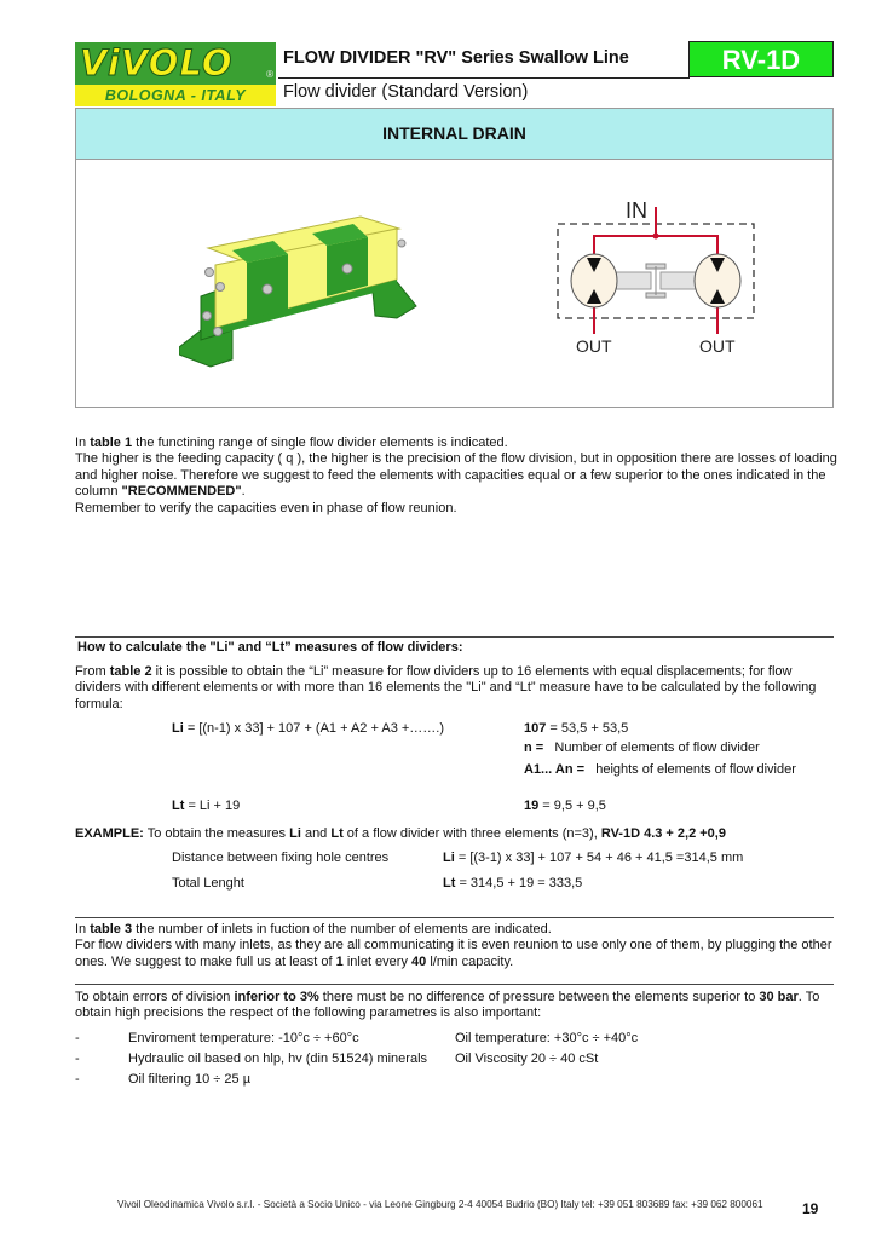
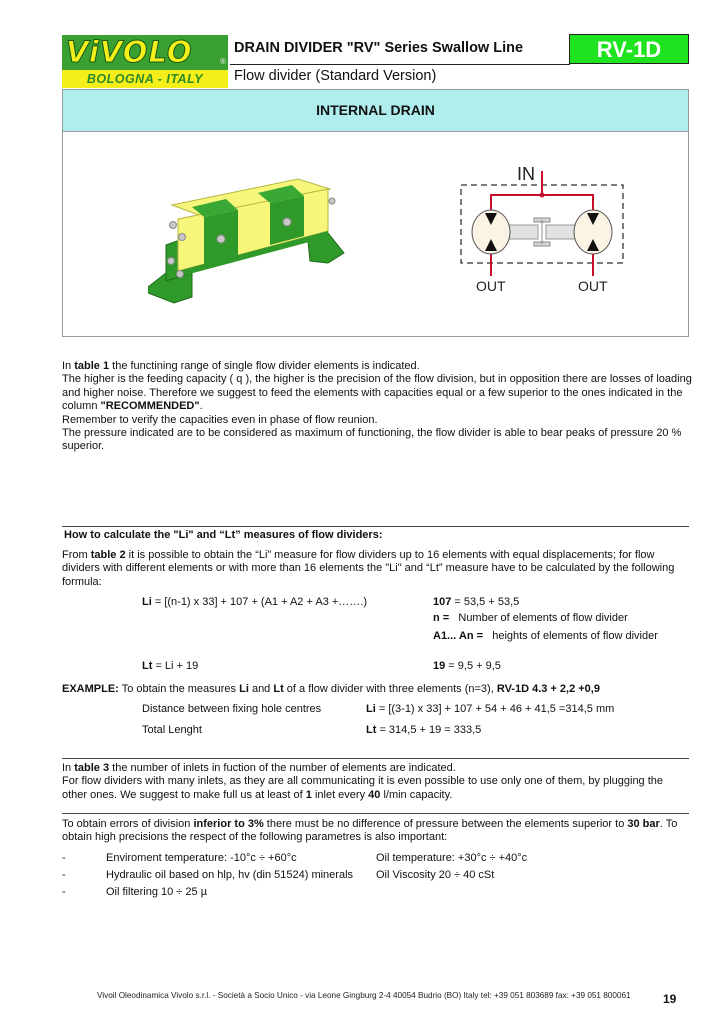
  ViVOLO
  ®
  BOLOGNA - ITALY
- FLOW DIVIDER "RV" Series Swallow Line
+ DRAIN DIVIDER "RV" Series Swallow Line
  Flow divider (Standard Version)
  RV-1D
  INTERNAL DRAIN
  IN
  OUT
  OUT
  In table 1 the functining range of single flow divider elements is indicated.
  The higher is the feeding capacity ( q ), the higher is the precision of the flow division, but in opposition there are losses of loading and higher noise. Therefore we suggest to feed the elements with capacities equal or a few superior to the ones indicated in the column "RECOMMENDED".
  Remember to verify the capacities even in phase of flow reunion.
+ The pressure indicated are to be considered as maximum of functioning, the flow divider is able to bear peaks of pressure 20 % superior.
  How to calculate the "Li" and “Lt” measures of flow dividers:
  From table 2 it is possible to obtain the “Li” measure for flow dividers up to 16 elements with equal displacements; for flow dividers with different elements or with more than 16 elements the "Li" and “Lt” measure have to be calculated by the following formula:
  Li = [(n-1) x 33] + 107 + (A1 + A2 + A3 +…….)
  107 = 53,5 + 53,5
  n = Number of elements of flow divider
  A1... An = heights of elements of flow divider
  Lt = Li + 19
  19 = 9,5 + 9,5
  EXAMPLE: To obtain the measures Li and Lt of a flow divider with three elements (n=3), RV-1D 4.3 + 2,2 +0,9
  Distance between fixing hole centres
  Li = [(3-1) x 33] + 107 + 54 + 46 + 41,5 =314,5 mm
  Total Lenght
  Lt = 314,5 + 19 = 333,5
  In table 3 the number of inlets in fuction of the number of elements are indicated.
- For flow dividers with many inlets, as they are all communicating it is even reunion to use only one of them, by plugging the other ones. We suggest to make full us at least of 1 inlet every 40 l/min capacity.
+ For flow dividers with many inlets, as they are all communicating it is even possible to use only one of them, by plugging the other ones. We suggest to make full us at least of 1 inlet every 40 l/min capacity.
  To obtain errors of division inferior to 3% there must be no difference of pressure between the elements superior to 30 bar. To obtain high precisions the respect of the following parametres is also important:
  -
  Enviroment temperature: -10°c ÷ +60°c
  Oil temperature: +30°c ÷ +40°c
  -
  Hydraulic oil based on hlp, hv (din 51524) minerals
  Oil Viscosity 20 ÷ 40 cSt
  -
  Oil filtering 10 ÷ 25 µ
- Vivoil Oleodinamica Vivolo s.r.l. - Società a Socio Unico - via Leone Gingburg 2-4 40054 Budrio (BO) Italy tel: +39 051 803689 fax: +39 062 800061
+ Vivoil Oleodinamica Vivolo s.r.l. - Società a Socio Unico - via Leone Gingburg 2-4 40054 Budrio (BO) Italy tel: +39 051 803689 fax: +39 051 800061
  19
